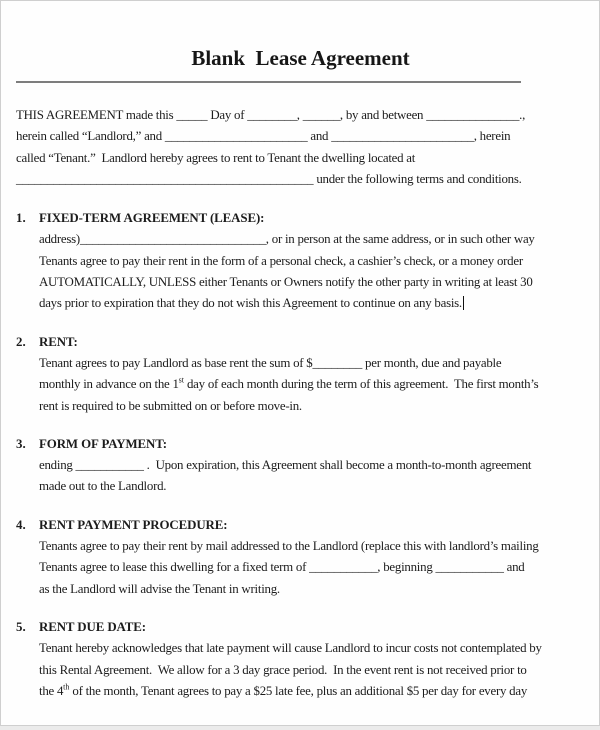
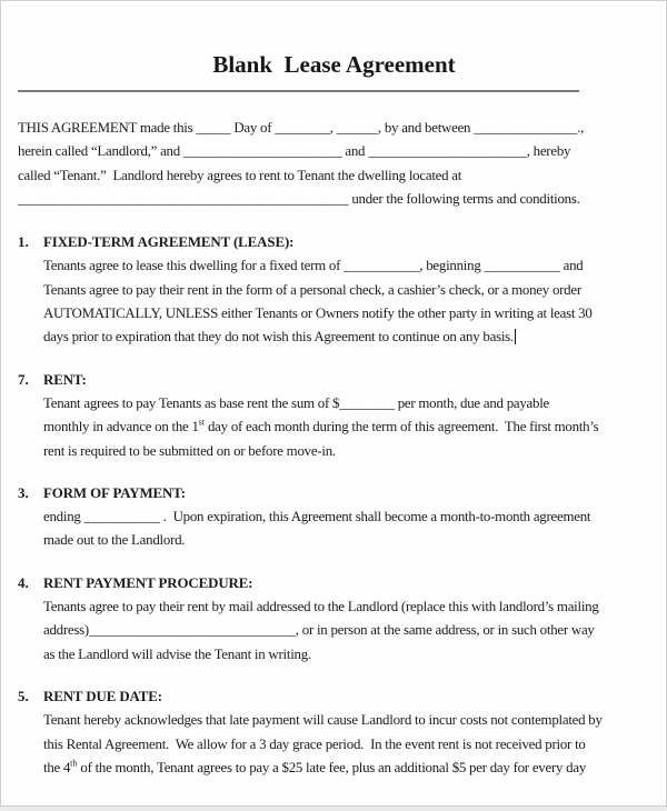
  Blank Lease Agreement
  THIS AGREEMENT made this _____ Day of ________, ______, by and between _______________.,
- herein called “Landlord,” and _______________________ and _______________________, herein
+ herein called “Landlord,” and _______________________ and _______________________, hereby
  called “Tenant.” Landlord hereby agrees to rent to Tenant the dwelling located at
  ________________________________________________ under the following terms and conditions.
  1.
  FIXED-TERM AGREEMENT (LEASE):
- address)______________________________, or in person at the same address, or in such other way
+ Tenants agree to lease this dwelling for a fixed term of ___________, beginning ___________ and
  Tenants agree to pay their rent in the form of a personal check, a cashier’s check, or a money order
  AUTOMATICALLY, UNLESS either Tenants or Owners notify the other party in writing at least 30
  days prior to expiration that they do not wish this Agreement to continue on any basis.
- 2.
+ 7.
  RENT:
- Tenant agrees to pay Landlord as base rent the sum of $________ per month, due and payable
+ Tenant agrees to pay Tenants as base rent the sum of $________ per month, due and payable
  monthly in advance on the 1st day of each month during the term of this agreement. The first month’s
  rent is required to be submitted on or before move-in.
  3.
  FORM OF PAYMENT:
  ending ___________ . Upon expiration, this Agreement shall become a month-to-month agreement
  made out to the Landlord.
  4.
  RENT PAYMENT PROCEDURE:
  Tenants agree to pay their rent by mail addressed to the Landlord (replace this with landlord’s mailing
- Tenants agree to lease this dwelling for a fixed term of ___________, beginning ___________ and
+ address)______________________________, or in person at the same address, or in such other way
  as the Landlord will advise the Tenant in writing.
  5.
  RENT DUE DATE:
  Tenant hereby acknowledges that late payment will cause Landlord to incur costs not contemplated by
  this Rental Agreement. We allow for a 3 day grace period. In the event rent is not received prior to
  the 4th of the month, Tenant agrees to pay a $25 late fee, plus an additional $5 per day for every day
